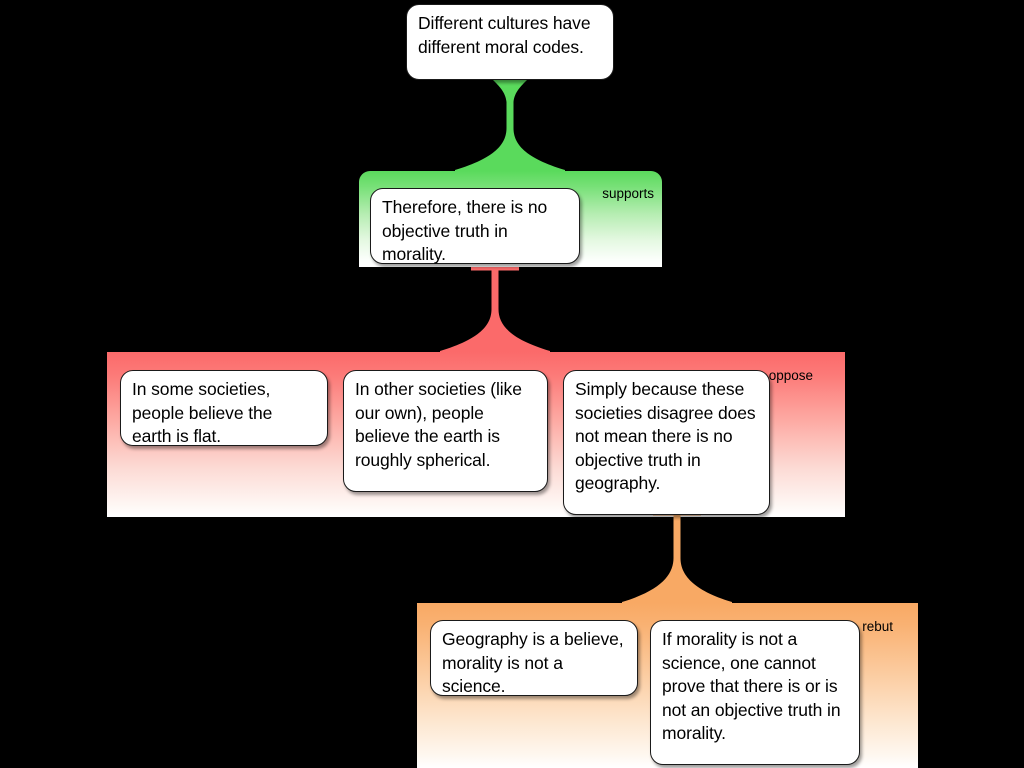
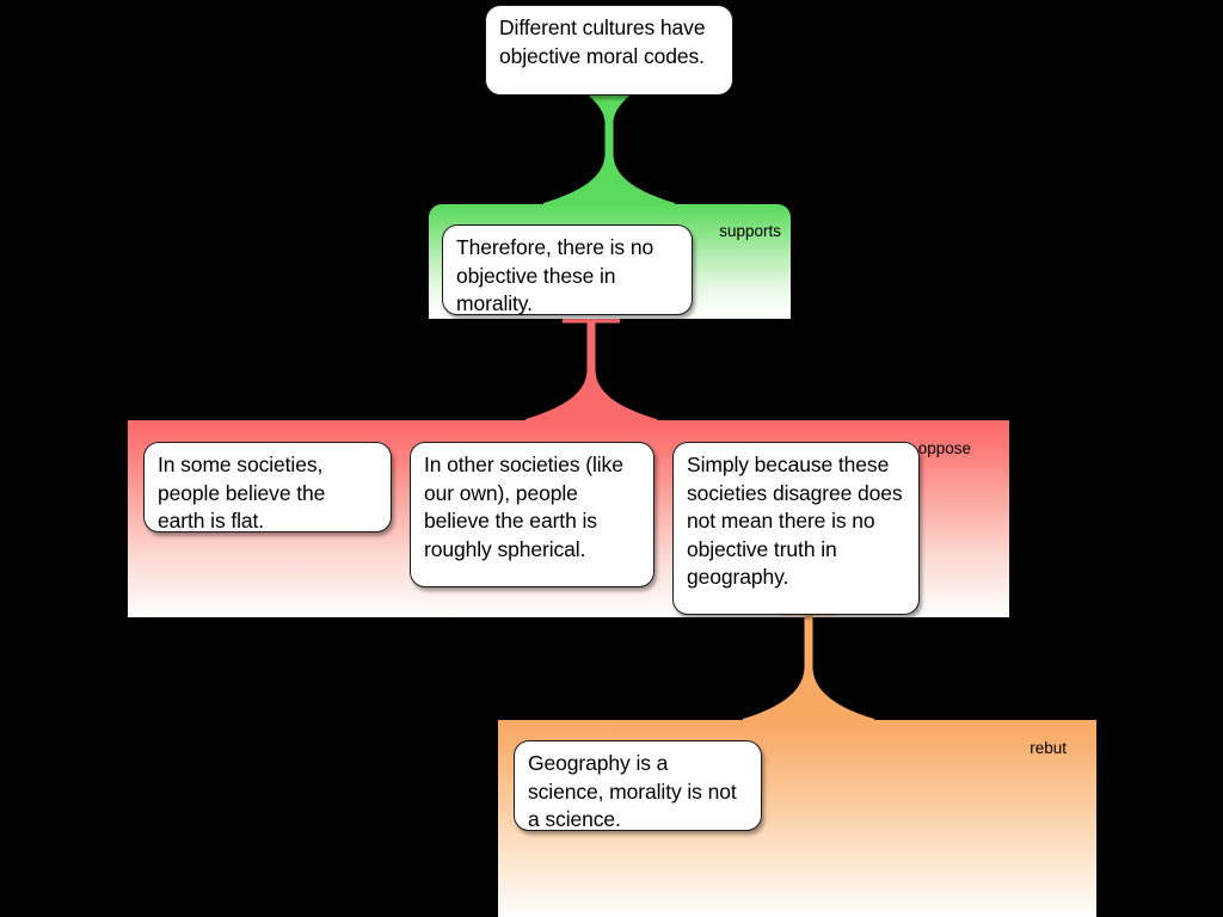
  supports
  oppose
  rebut
- Different cultures have different moral codes.
+ Different cultures have objective moral codes.
- Therefore, there is no objective truth in morality.
+ Therefore, there is no objective these in morality.
  In some societies, people believe the earth is flat.
  In other societies (like our own), people believe the earth is roughly spherical.
  Simply because these societies disagree does not mean there is no objective truth in geography.
- Geography is a believe, morality is not a science.
+ Geography is a science, morality is not a science.
- If morality is not a science, one cannot prove that there is or is not an objective truth in morality.
